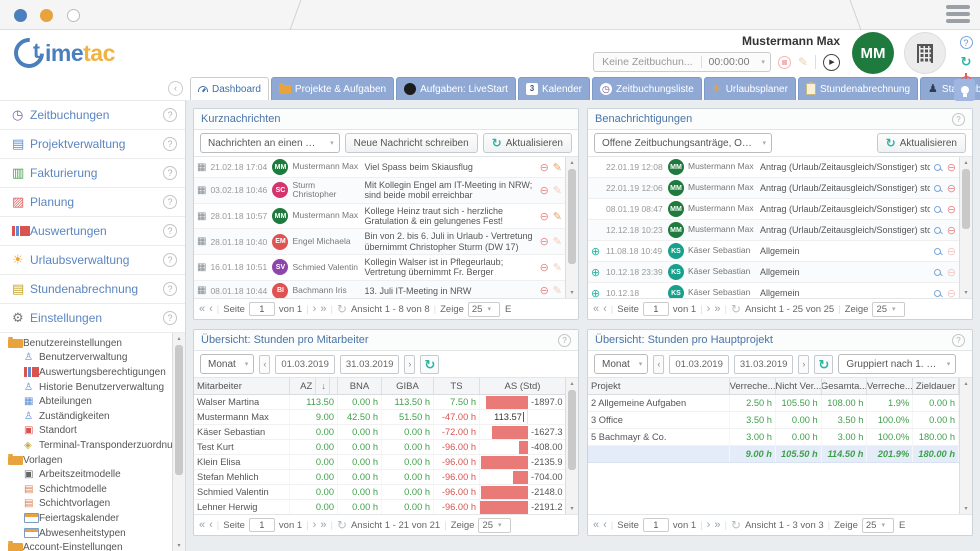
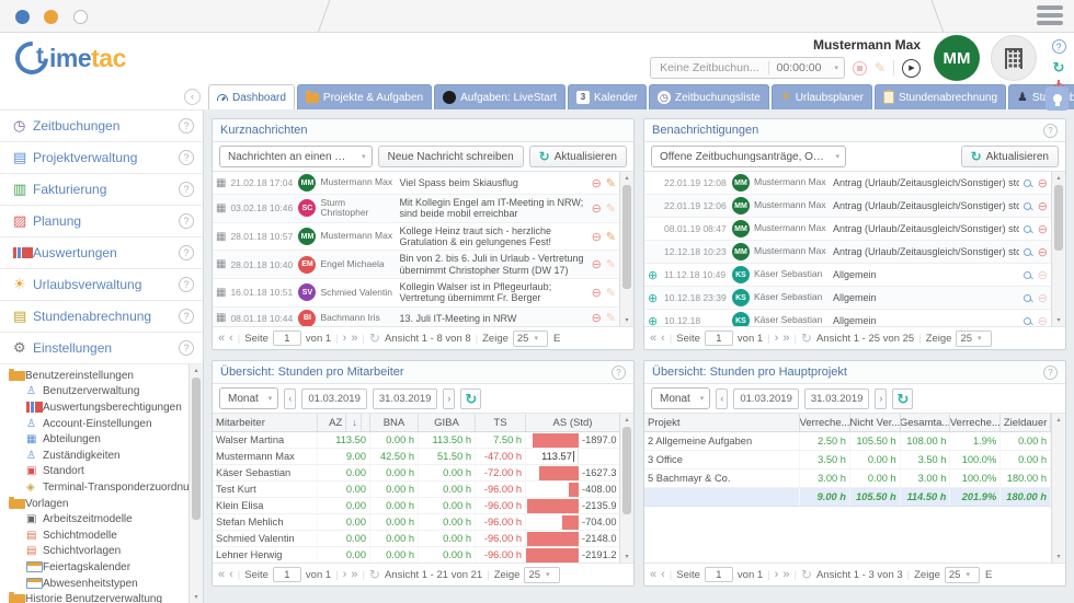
  t
  ime
  tac
  Mustermann Max
  Keine Zeitbuchun...
  00:00:00
  ✎
  MM
  ?
  ↻
  ‹
  Dashboard
  Projekte & Aufgaben
  Aufgaben: LiveStart
  Kalender
  Zeitbuchungsliste
  ☀
  Urlaubsplaner
  Stundenabrechnung
  ♟
  ◷
  Zeitbuchungen
  ?
  ▤
  Projektverwaltung
  ?
  ▥
  Fakturierung
  ?
  ▨
  Planung
  ?
  Auswertungen
  ?
  ☀
  Urlaubsverwaltung
  ?
  ▤
  Stundenabrechnung
  ?
  ⚙
  Einstellungen
  ?
  Benutzereinstellungen
  ♙
  Benutzerverwaltung
  Auswertungsberechtigungen
  ♙
- Historie Benutzerverwaltung
+ Account-Einstellungen
  ▦
  Abteilungen
  ♙
  Zuständigkeiten
  ▣
  Standort
  ◈
  Terminal-Transponderzuordnu
  Vorlagen
  ▣
  Arbeitszeitmodelle
  ▤
  Schichtmodelle
  ▤
  Schichtvorlagen
  Feiertagskalender
  Abwesenheitstypen
- Account-Einstellungen
+ Historie Benutzerverwaltung
  Kurznachrichten
  Nachrichten an einen Mita
  Neue Nachricht schreiben
  ↻
  Aktualisieren
  ▦
  21.02.18 17:04
  Mustermann Max
  Viel Spass beim Skiausflug
  ⊖
  ✎
  ▦
  03.02.18 10:46
  Sturm Christopher
  Mit Kollegin Engel am IT-Meeting in NRW; sind beide mobil erreichbar
  ⊖
  ✎
  ▦
  28.01.18 10:57
  Mustermann Max
  Kollege Heinz traut sich - herzliche Gratulation & ein gelungenes Fest!
  ⊖
  ✎
  ▦
  28.01.18 10:40
  Engel Michaela
  Bin von 2. bis 6. Juli in Urlaub - Vertretung übernimmt Christopher Sturm (DW 17)
  ⊖
  ✎
  ▦
  16.01.18 10:51
  Schmied Valentin
  Kollegin Walser ist in Pflegeurlaub; Vertretung übernimmt Fr. Berger
  ⊖
  ✎
  ▦
  08.01.18 10:44
  Bachmann Iris
  13. Juli IT-Meeting in NRW
  ⊖
  ✎
  «
  ‹
  Seite
  1
  von 1
  |
  ›
  »
  ↻
  Ansicht 1 - 8 von 8
  Zeige
  25
  E
  Benachrichtigungen
  ?
  Offene Zeitbuchungsanträge, Offen
  ↻
  Aktualisieren
  22.01.19 12:08
  Mustermann Max
  Antrag (Urlaub/Zeitausgleich/Sonstiger) sto
  ⊖
  22.01.19 12:06
  Mustermann Max
  Antrag (Urlaub/Zeitausgleich/Sonstiger) sto
  ⊖
  08.01.19 08:47
  Mustermann Max
  Antrag (Urlaub/Zeitausgleich/Sonstiger) sto
  ⊖
  12.12.18 10:23
  Mustermann Max
  Antrag (Urlaub/Zeitausgleich/Sonstiger) sto
  ⊖
  ⊕
- 11.08.18 10:49
+ 11.12.18 10:49
  Käser Sebastian
  Allgemein
  ⊖
  ⊕
  10.12.18 23:39
  Käser Sebastian
  Allgemein
  ⊖
  ⊕
  10.12.18
  Käser Sebastian
  Allgemein
  ⊖
  «
  ‹
  Seite
  1
  von 1
  |
  ›
  »
  ↻
  Ansicht 1 - 25 von 25
  |
  Zeige
  25
  Übersicht: Stunden pro Mitarbeiter
  ?
  Monat
  ‹
  01.03.2019
  31.03.2019
  ›
  ↻
  Mitarbeiter
  AZ
  ↓
  BNA
  GIBA
  TS
  AS (Std)
  Walser Martina
  113.50
  0.00 h
  113.50 h
  7.50 h
  -1897.0
  Mustermann Max
  9.00
  42.50 h
  51.50 h
  -47.00 h
  113.57
  Käser Sebastian
  0.00
  0.00 h
  0.00 h
  -72.00 h
  -1627.3
  Test Kurt
  0.00
  0.00 h
  0.00 h
  -96.00 h
  -408.00
  Klein Elisa
  0.00
  0.00 h
  0.00 h
  -96.00 h
  -2135.9
  Stefan Mehlich
  0.00
  0.00 h
  0.00 h
  -96.00 h
  -704.00
  Schmied Valentin
  0.00
  0.00 h
  0.00 h
  -96.00 h
  -2148.0
  Lehner Herwig
  0.00
  0.00 h
  0.00 h
  -96.00 h
  -2191.2
  «
  ‹
  Seite
  1
  von 1
  |
  ›
  »
  ↻
  Ansicht 1 - 21 von 21
  |
  Zeige
  25
  Übersicht: Stunden pro Hauptprojekt
  ?
  Monat
  ‹
  01.03.2019
  31.03.2019
  ›
  ↻
- Gruppiert nach 1. Ebe
  Projekt
  Verreche...
  Nicht Ver...
  Gesamta...
  Verreche...
  Zieldauer
  2 Allgemeine Aufgaben
  2.50 h
  105.50 h
  108.00 h
  1.9%
  0.00 h
  3 Office
  3.50 h
  0.00 h
  3.50 h
  100.0%
  0.00 h
  5 Bachmayr & Co.
  3.00 h
  0.00 h
  3.00 h
  100.0%
  180.00 h
  9.00 h
  105.50 h
  114.50 h
  201.9%
  180.00 h
  «
  ‹
  Seite
  1
  von 1
  |
  ›
  »
  ↻
  Ansicht 1 - 3 von 3
  Zeige
  25
  E
